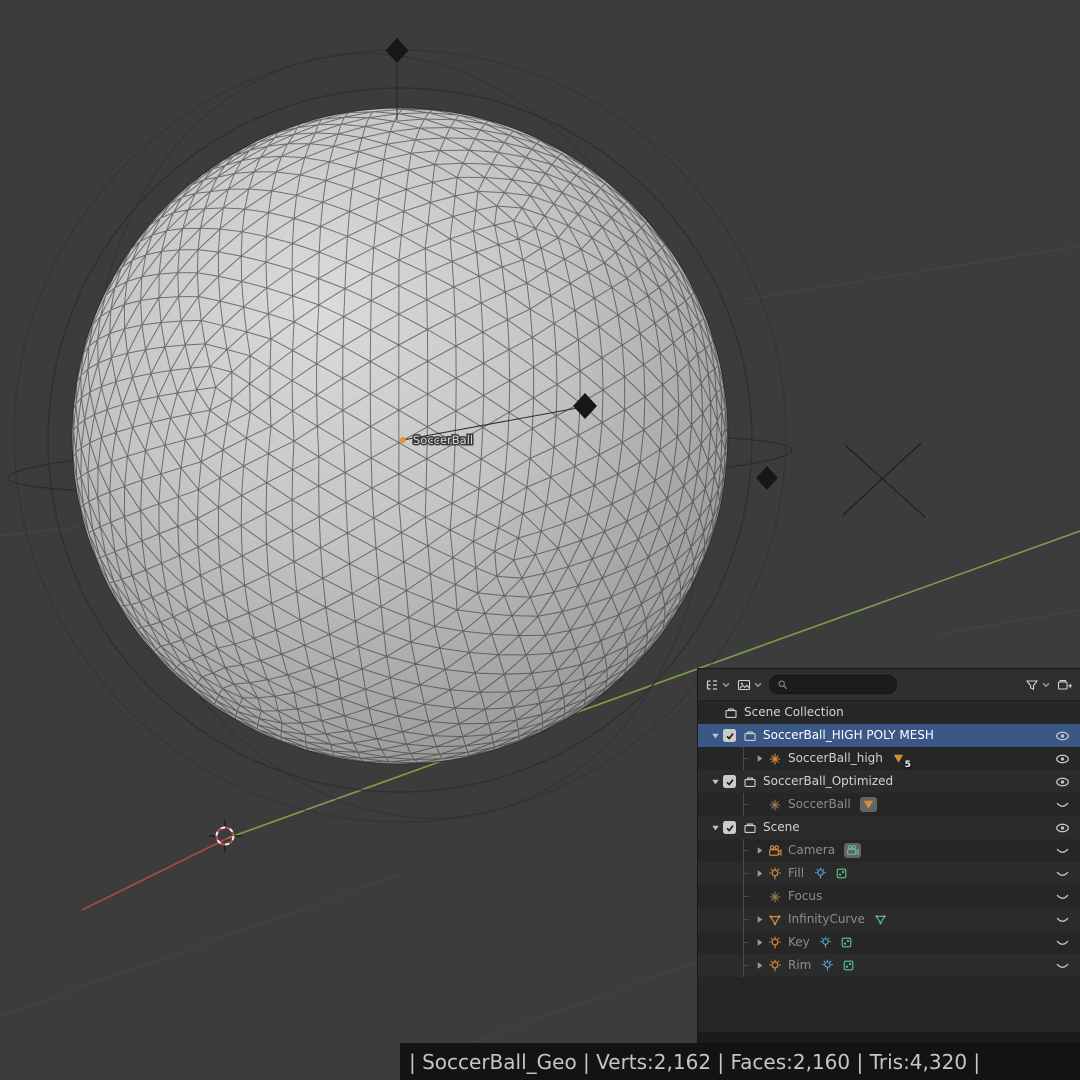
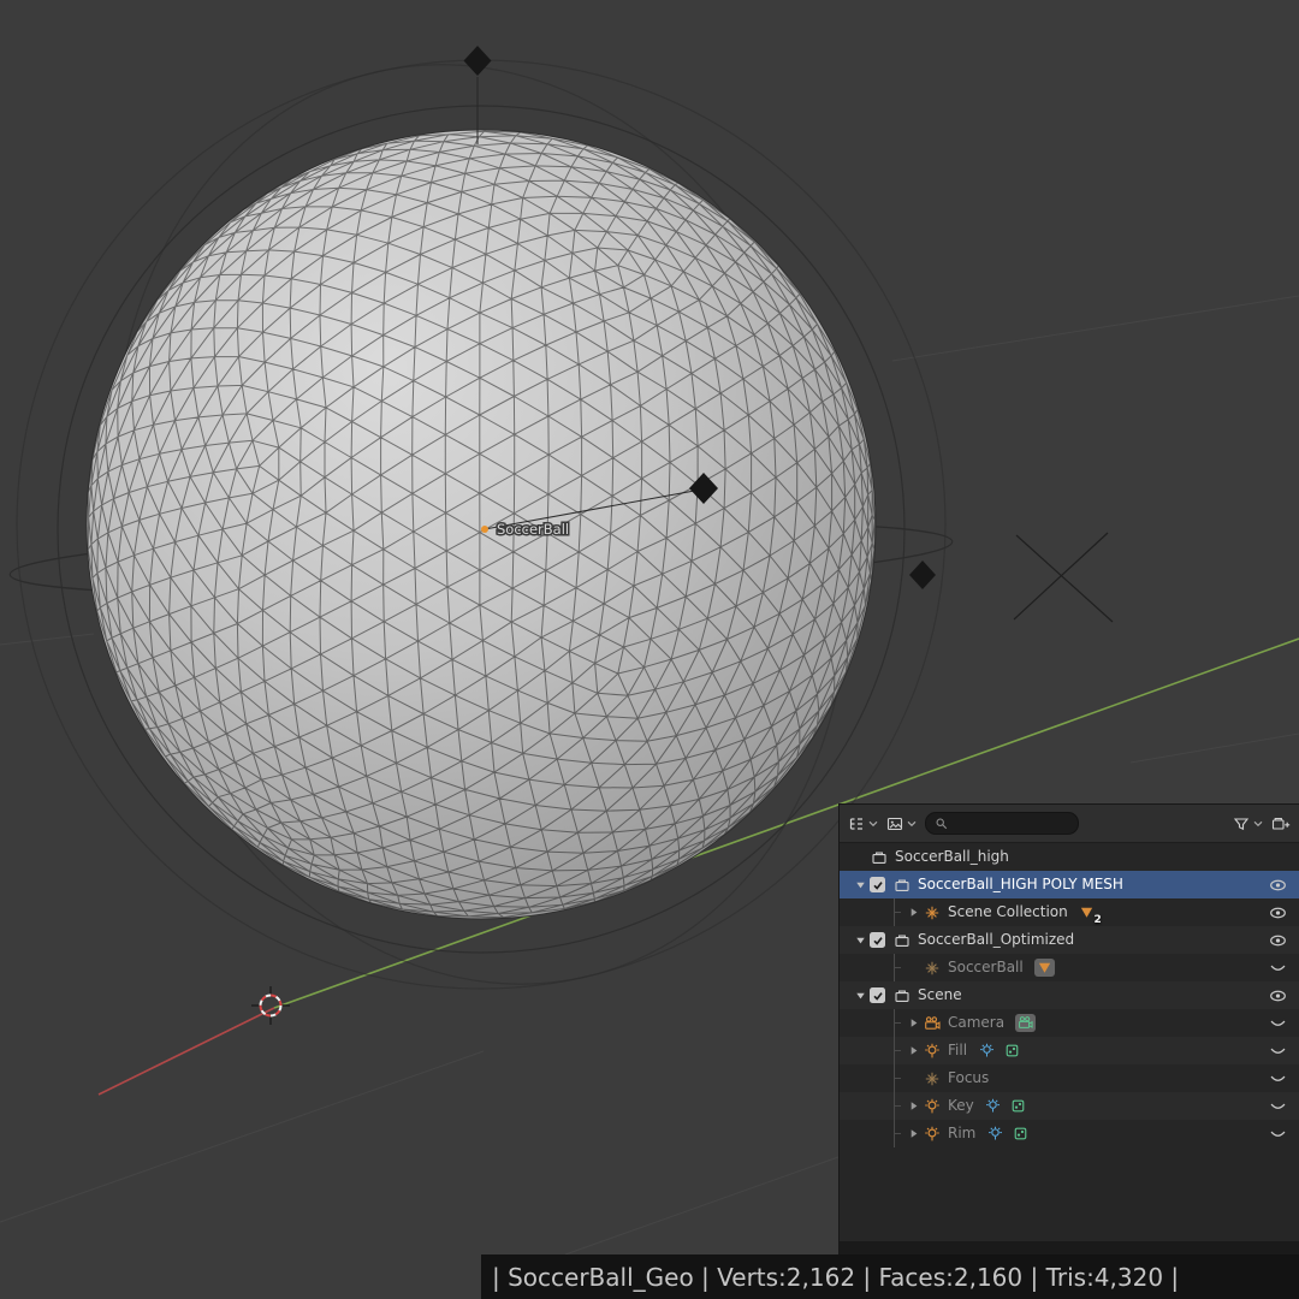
  SoccerBall
- Scene Collection
+ SoccerBall_high
  SoccerBall_HIGH POLY MESH
- SoccerBall_high
+ Scene Collection
- 5
+ 2
  SoccerBall_Optimized
  SoccerBall
  Scene
  Camera
  Fill
  Focus
- InfinityCurve
  Key
  Rim
  | SoccerBall_Geo | Verts:2,162 | Faces:2,160 | Tris:4,320 |
